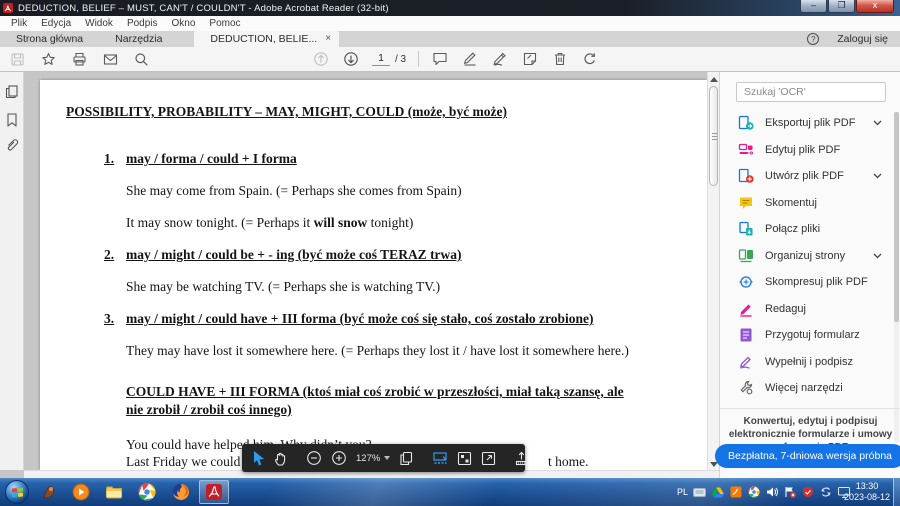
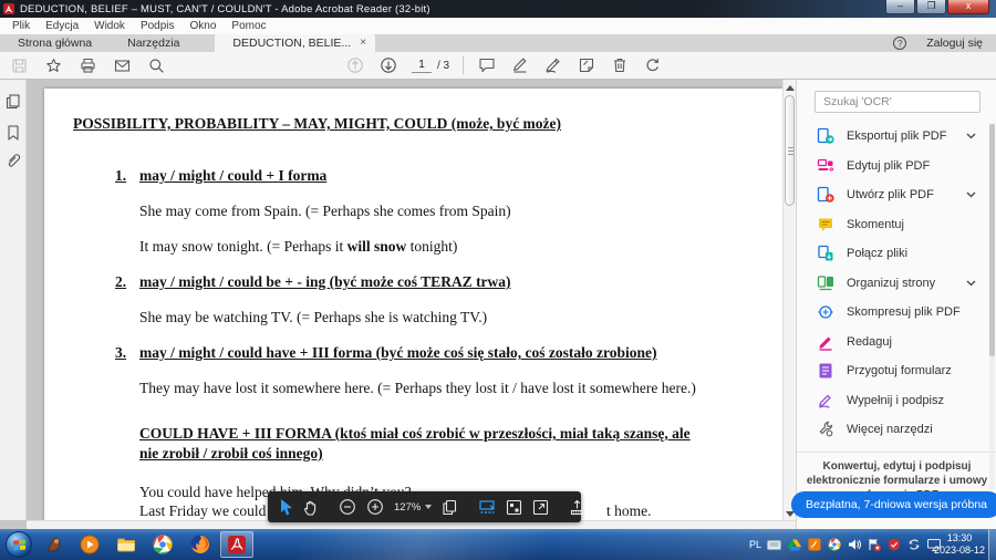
  DEDUCTION, BELIEF – MUST, CAN'T / COULDN'T - Adobe Acrobat Reader (32-bit)
  –
  ❐
  x
  Plik
  Edycja
  Widok
  Podpis
  Okno
  Pomoc
  Strona główna
  Narzędzia
  DEDUCTION, BELIE...
  ×
  ?
  Zaloguj się
  1
  / 3
  POSSIBILITY, PROBABILITY – MAY, MIGHT, COULD (może, być może)
  1.
- may / forma / could + I forma
+ may / might / could + I forma
  She may come from Spain. (= Perhaps she comes from Spain)
  It may snow tonight. (= Perhaps it will snow tonight)
  2.
  may / might / could be + - ing (być może coś TERAZ trwa)
  She may be watching TV. (= Perhaps she is watching TV.)
  3.
  may / might / could have + III forma (być może coś się stało, coś zostało zrobione)
  They may have lost it somewhere here. (= Perhaps they lost it / have lost it somewhere here.)
  COULD HAVE + III FORMA (ktoś miał coś zrobić w przeszłości, miał taką szansę, ale
  nie zrobił / zrobił coś innego)
  Last Friday we could
  t home.
  Szukaj 'OCR'
  Eksportuj plik PDF
  Edytuj plik PDF
  Utwórz plik PDF
  Skomentuj
  Połącz pliki
  Organizuj strony
  Skompresuj plik PDF
  Redaguj
  Przygotuj formularz
  Wypełnij i podpisz
  Więcej narzędzi
  Konwertuj, edytuj i podpisuj elektronicznie formularze i umowy
  Bezpłatna, 7-dniowa wersja próbna
  127%
  PL
  13:30
  2023-08-12
